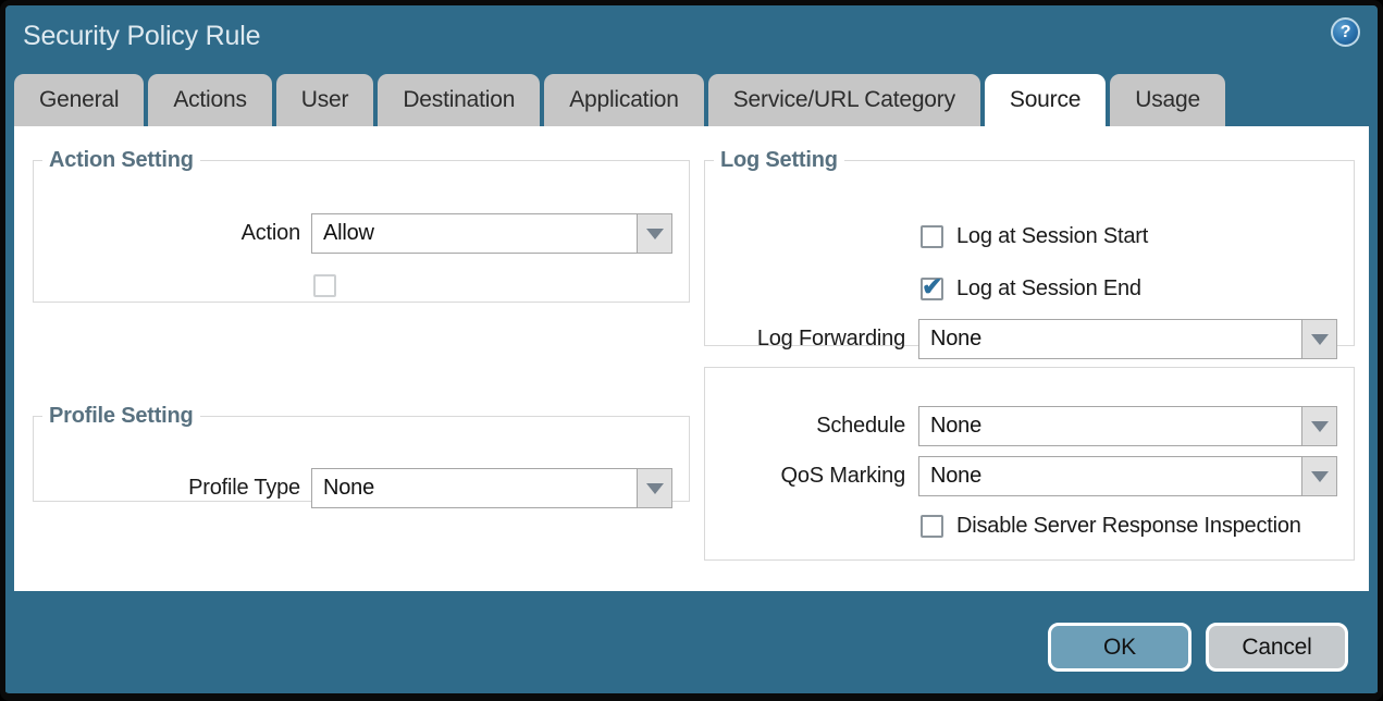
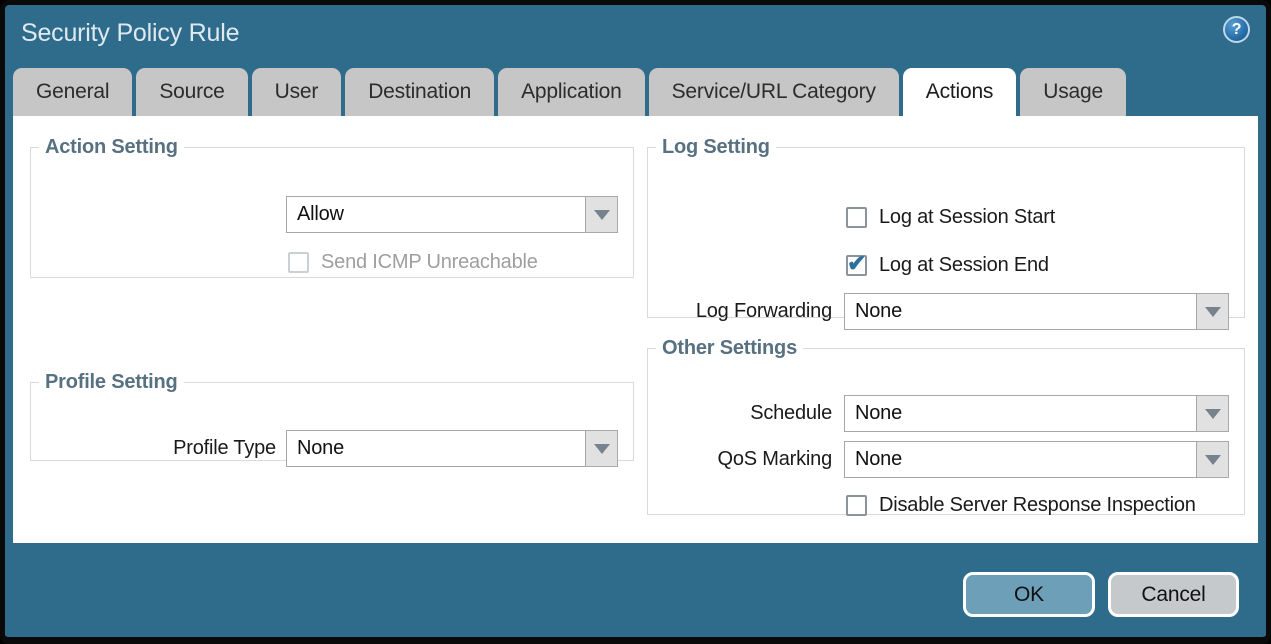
  Security Policy Rule
  ?
  General
- Actions
+ Source
  User
  Destination
  Application
  Service/URL Category
- Source
+ Actions
  Usage
  Action Setting
- Action
  Allow
+ Send ICMP Unreachable
  Log Setting
  Log at Session Start
  ✔
  Log at Session End
  Log Forwarding
  None
  Profile Setting
  Profile Type
  None
+ Other Settings
  Schedule
  None
  QoS Marking
  None
  Disable Server Response Inspection
  OK
  Cancel
